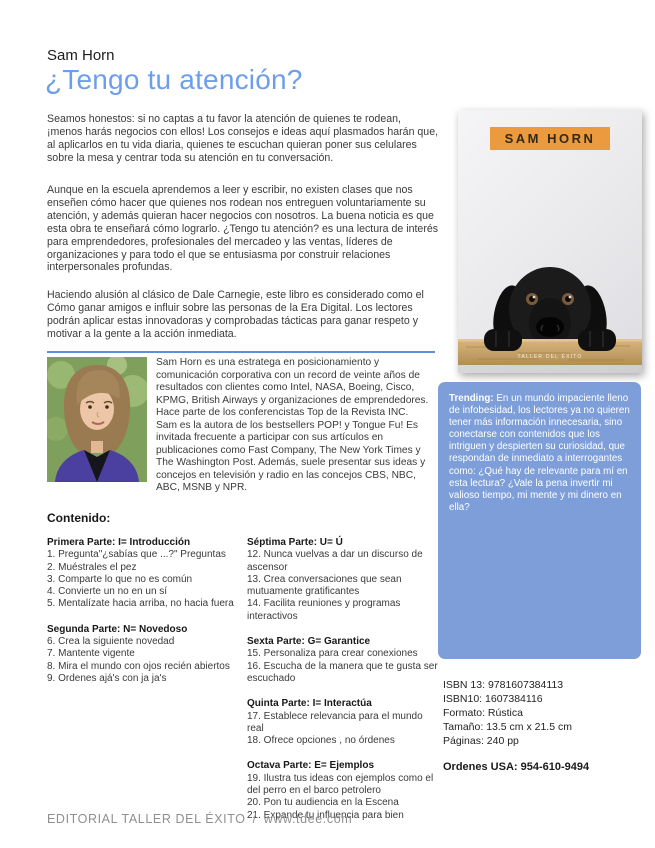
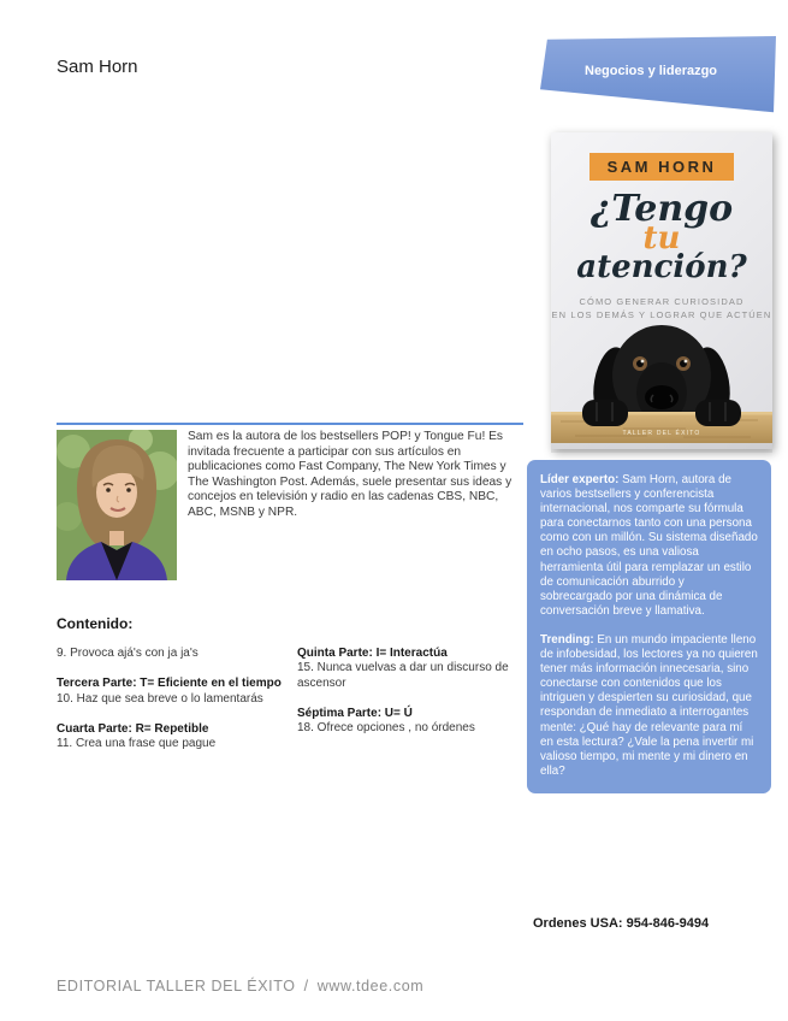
  Sam Horn
- ¿Tengo tu atención?
- Seamos honestos: si no captas a tu favor la atención de quienes te rodean, ¡menos harás negocios con ellos! Los consejos e ideas aquí plasmados harán que, al aplicarlos en tu vida diaria, quienes te escuchan quieran poner sus celulares sobre la mesa y centrar toda su atención en tu conversación.
- Aunque en la escuela aprendemos a leer y escribir, no existen clases que nos enseñen cómo hacer que quienes nos rodean nos entreguen voluntariamente su atención, y además quieran hacer negocios con nosotros. La buena noticia es que esta obra te enseñará cómo lograrlo. ¿Tengo tu atención? es una lectura de interés para emprendedores, profesionales del mercadeo y las ventas, líderes de organizaciones y para todo el que se entusiasma por construir relaciones interpersonales profundas.
- Haciendo alusión al clásico de Dale Carnegie, este libro es considerado como el Cómo ganar amigos e influir sobre las personas de la Era Digital. Los lectores podrán aplicar estas innovadoras y comprobadas tácticas para ganar respeto y motivar a la gente a la acción inmediata.
- Sam Horn es una estratega en posicionamiento y comunicación corporativa con un record de veinte años de resultados con clientes como Intel, NASA, Boeing, Cisco, KPMG, British Airways y organizaciones de emprendedores. Hace parte de los conferencistas Top de la Revista INC.
- Sam es la autora de los bestsellers POP! y Tongue Fu! Es invitada frecuente a participar con sus artículos en publicaciones como Fast Company, The New York Times y The Washington Post. Además, suele presentar sus ideas y concejos en televisión y radio en las concejos CBS, NBC, ABC, MSNB y NPR.
+ Sam es la autora de los bestsellers POP! y Tongue Fu! Es invitada frecuente a participar con sus artículos en publicaciones como Fast Company, The New York Times y The Washington Post. Además, suele presentar sus ideas y concejos en televisión y radio en las cadenas CBS, NBC, ABC, MSNB y NPR.
  Contenido:
- Primera Parte: I= Introducción
- 1. Pregunta"¿sabías que ...?" Preguntas
- 2. Muéstrales el pez
- 3. Comparte lo que no es común
- 4. Convierte un no en un sí
- 5. Mentalízate hacia arriba, no hacia fuera
- Segunda Parte: N= Novedoso
- 6. Crea la siguiente novedad
- 7. Mantente vigente
- 8. Mira el mundo con ojos recién abiertos
- 9. Ordenes ajá's con ja ja's
+ 9. Provoca ajá's con ja ja's
+ Tercera Parte: T= Eficiente en el tiempo
+ 10. Haz que sea breve o lo lamentarás
+ Cuarta Parte: R= Repetible
+ 11. Crea una frase que pague
- Séptima Parte: U= Ú
+ Quinta Parte: I= Interactúa
- 12. Nunca vuelvas a dar un discurso de ascensor
+ 15. Nunca vuelvas a dar un discurso de ascensor
- 13. Crea conversaciones que sean mutuamente gratificantes
- 14. Facilita reuniones y programas interactivos
- Sexta Parte: G= Garantice
- 15. Personaliza para crear conexiones
- 16. Escucha de la manera que te gusta ser escuchado
- Quinta Parte: I= Interactúa
+ Séptima Parte: U= Ú
- 17. Establece relevancia para el mundo real
  18. Ofrece opciones , no órdenes
- Octava Parte: E= Ejemplos
- 19. Ilustra tus ideas con ejemplos como el del perro en el barco petrolero
- 20. Pon tu audiencia en la Escena
- 21. Expande tu influencia para bien
  EDITORIAL TALLER DEL ÉXITO / www.tdee.com
+ Negocios y liderazgo
  SAM HORN
+ ¿Tengo
+ tu
+ atención?
+ CÓMO GENERAR CURIOSIDAD
+ EN LOS DEMÁS Y LOGRAR QUE ACTÚEN
+ Líder experto: Sam Horn, autora de varios bestsellers y conferencista internacional, nos comparte su fórmula para conectarnos tanto con una persona como con un millón. Su sistema diseñado en ocho pasos, es una valiosa herramienta útil para remplazar un estilo de comunicación aburrido y sobrecargado por una dinámica de conversación breve y llamativa.
- Trending: En un mundo impaciente lleno de infobesidad, los lectores ya no quieren tener más información innecesaria, sino conectarse con contenidos que los intriguen y despierten su curiosidad, que respondan de inmediato a interrogantes como: ¿Qué hay de relevante para mí en esta lectura? ¿Vale la pena invertir mi valioso tiempo, mi mente y mi dinero en ella?
+ Trending: En un mundo impaciente lleno de infobesidad, los lectores ya no quieren tener más información innecesaria, sino conectarse con contenidos que los intriguen y despierten su curiosidad, que respondan de inmediato a interrogantes mente: ¿Qué hay de relevante para mí en esta lectura? ¿Vale la pena invertir mi valioso tiempo, mi mente y mi dinero en ella?
- ISBN 13: 9781607384113
- ISBN10: 1607384116
- Formato: Rústica
- Tamaño: 13.5 cm x 21.5 cm
- Páginas: 240 pp
- Ordenes USA: 954-610-9494
+ Ordenes USA: 954-846-9494
